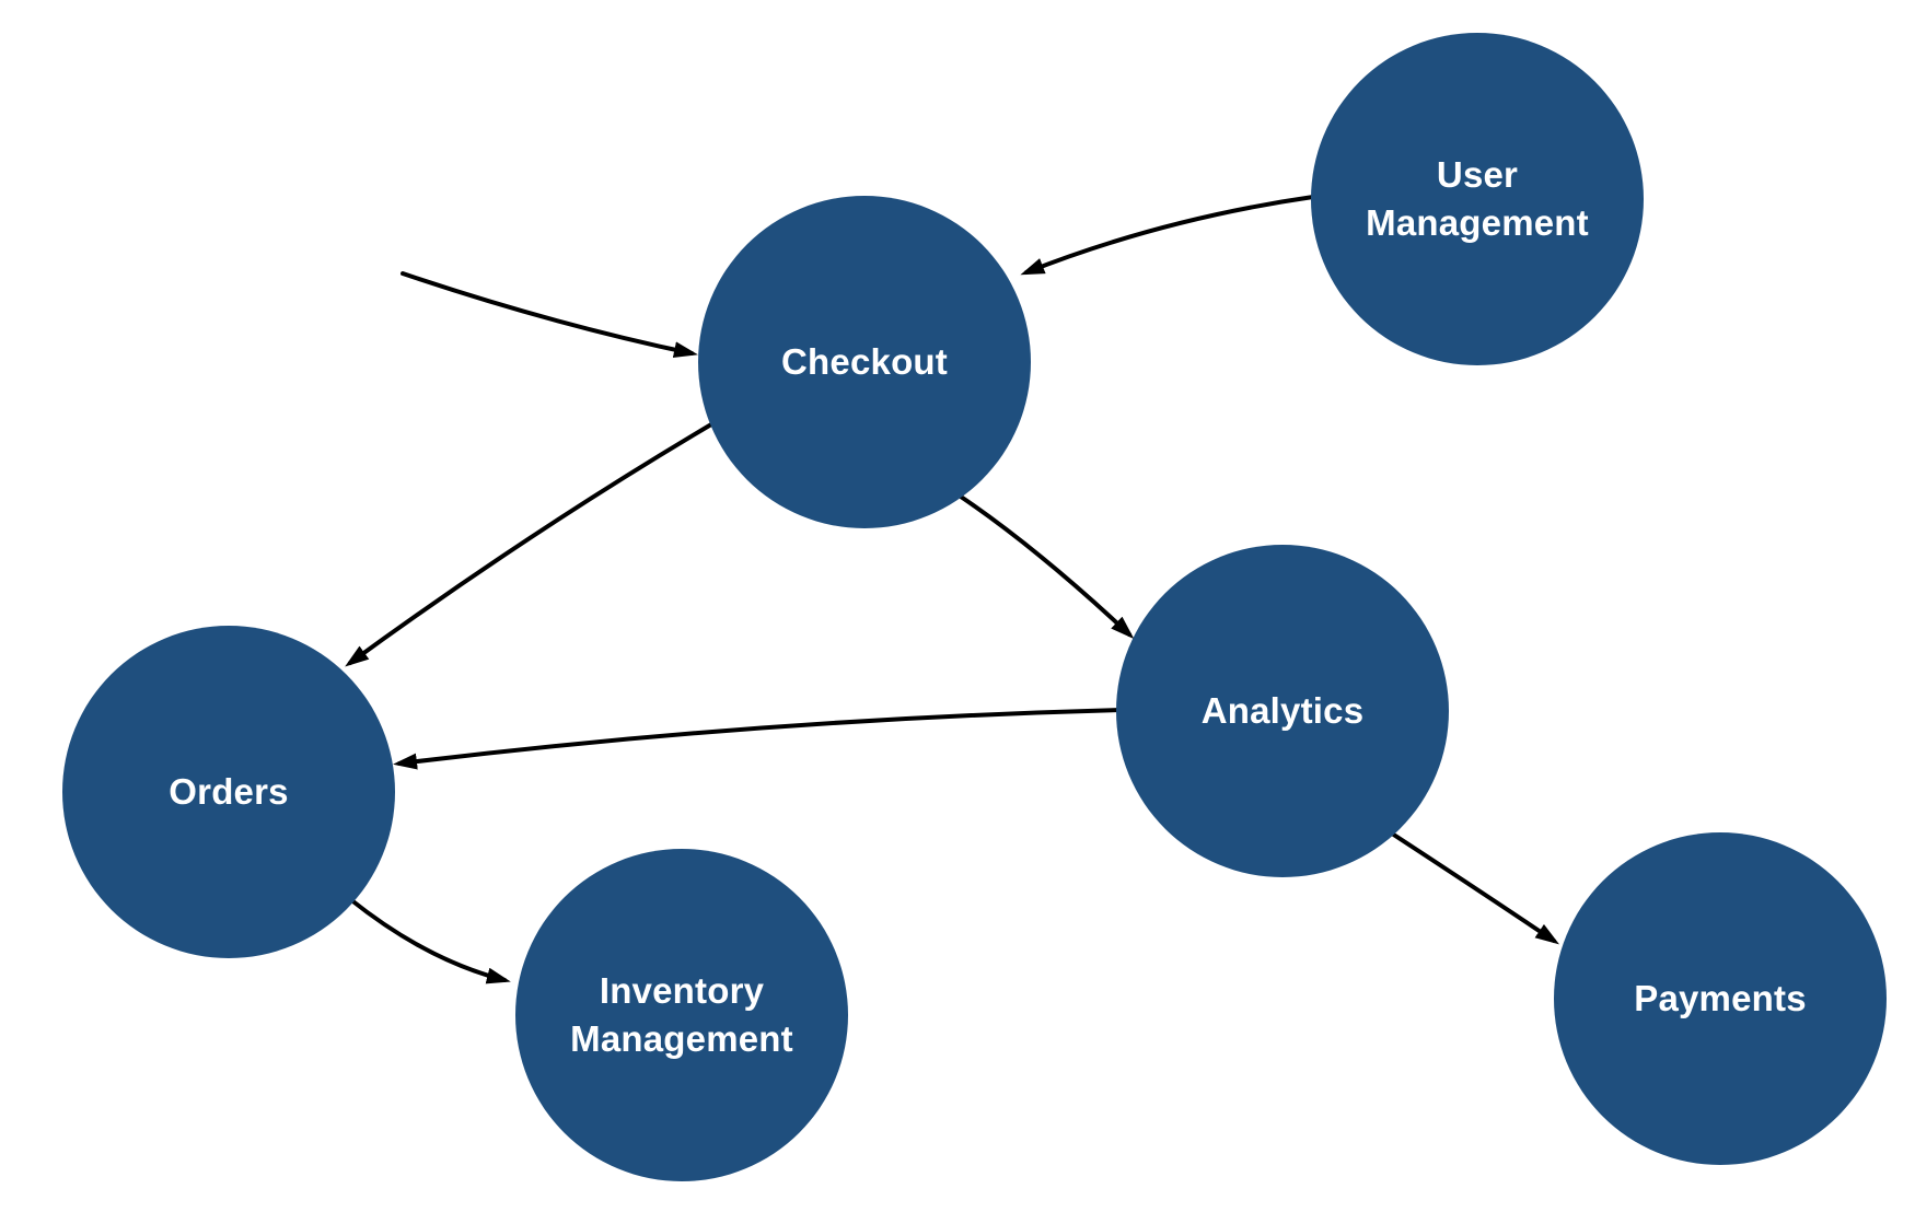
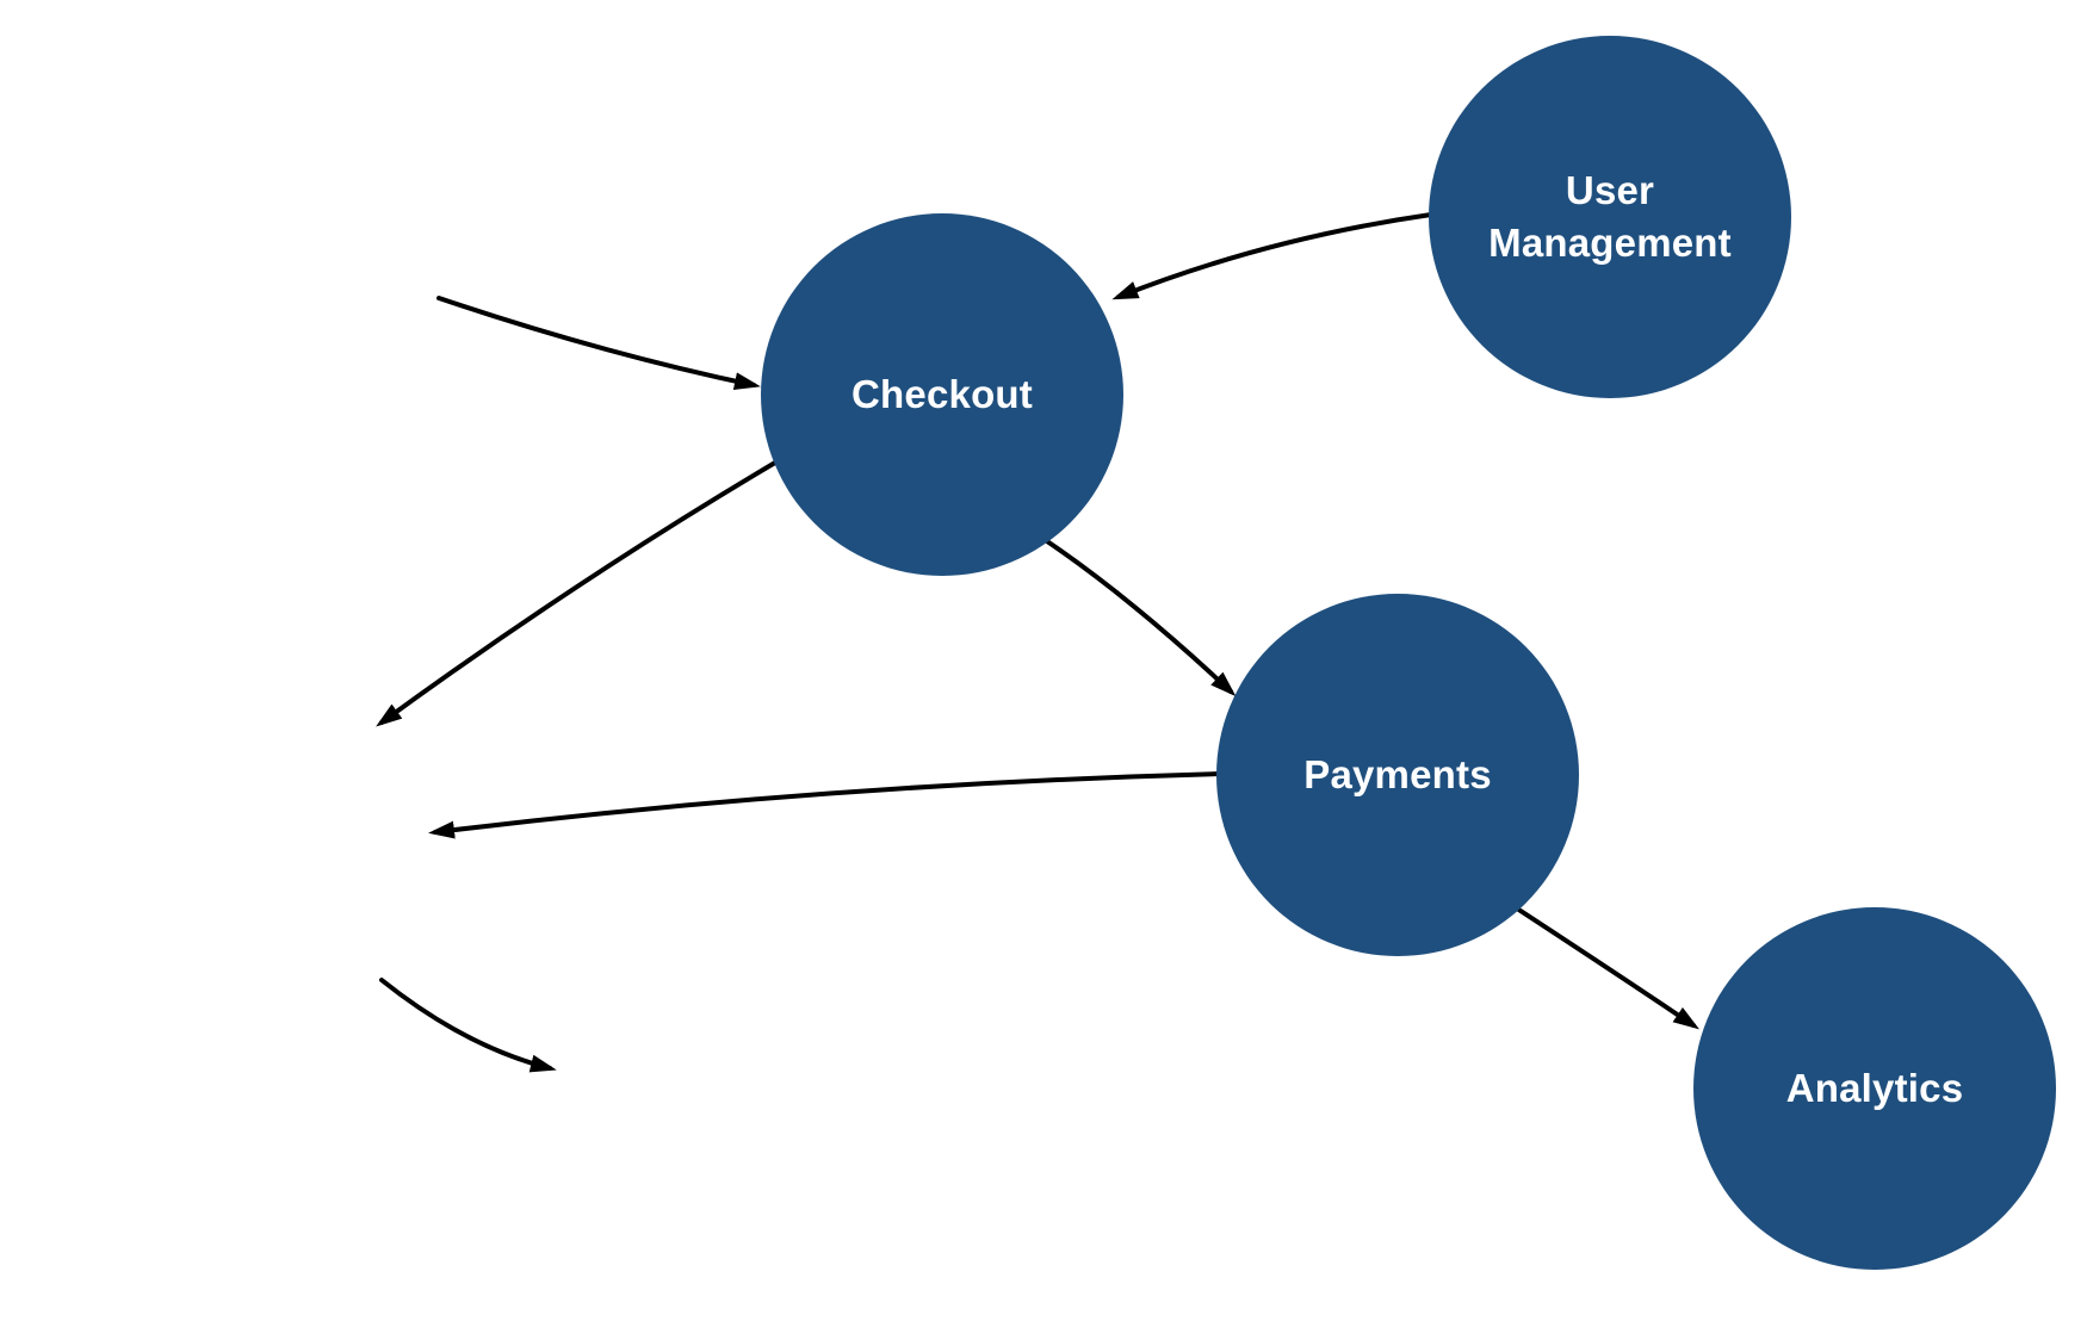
  User Management
  Checkout
- Orders
- Analytics
+ Payments
- Inventory Management
- Payments
+ Analytics
